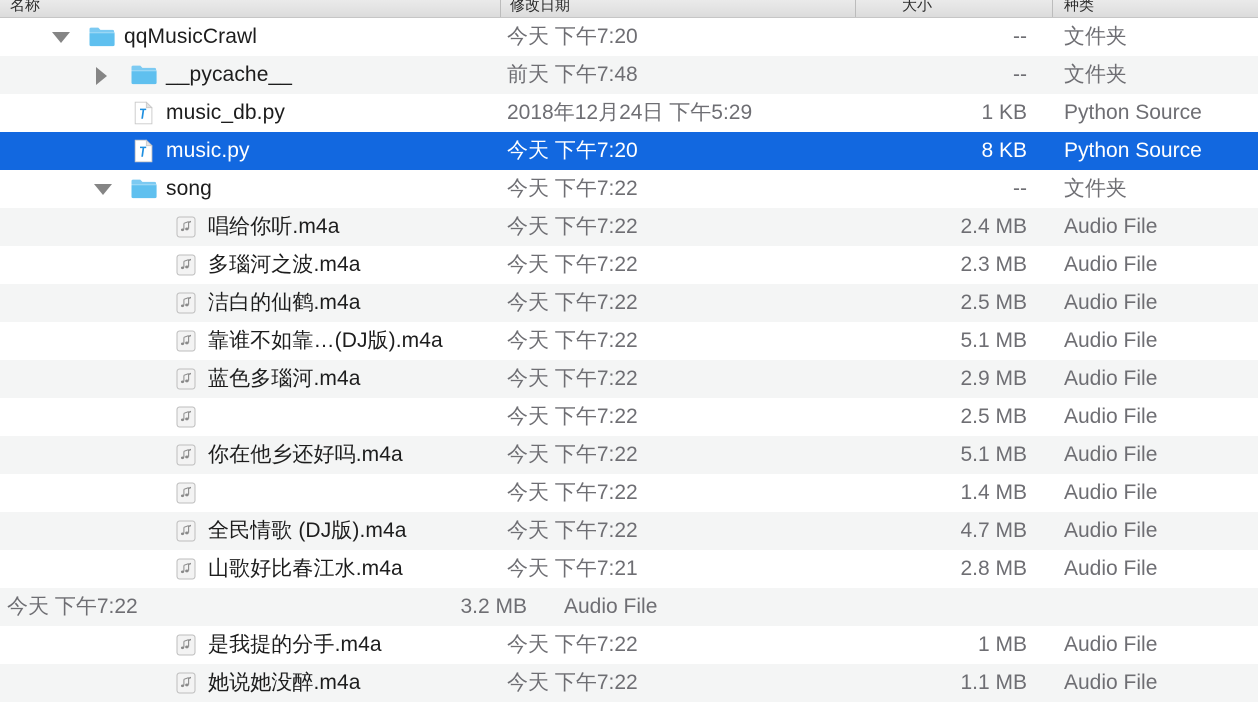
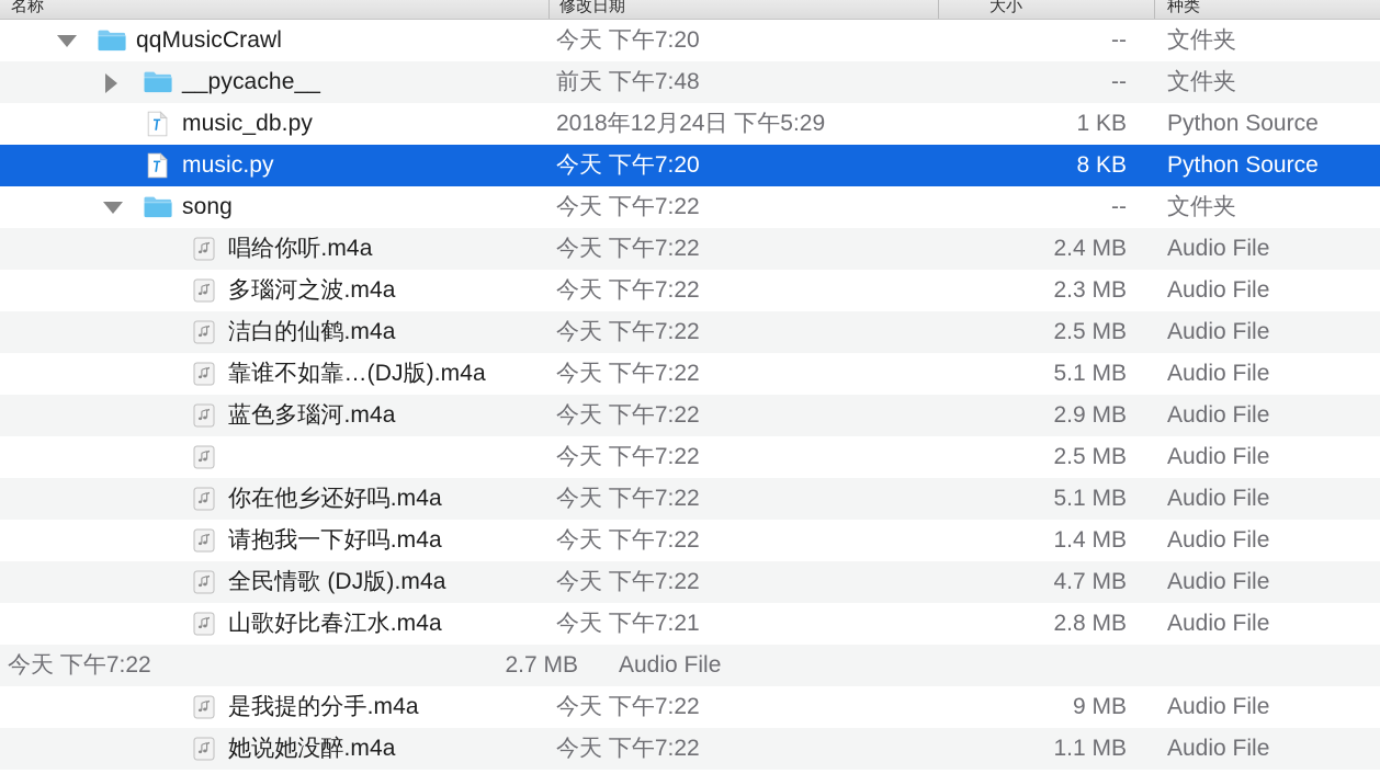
  名称
  修改日期
  大小
  种类
  qqMusicCrawl
  今天 下午7:20
  --
  文件夹
  __pycache__
  前天 下午7:48
  --
  文件夹
  music_db.py
  2018年12月24日 下午5:29
  1 KB
  Python Source
  music.py
  今天 下午7:20
  8 KB
  Python Source
  song
  今天 下午7:22
  --
  文件夹
  唱给你听.m4a
  今天 下午7:22
  2.4 MB
  Audio File
  多瑙河之波.m4a
  今天 下午7:22
  2.3 MB
  Audio File
  洁白的仙鹤.m4a
  今天 下午7:22
  2.5 MB
  Audio File
  靠谁不如靠…(DJ版).m4a
  今天 下午7:22
  5.1 MB
  Audio File
  蓝色多瑙河.m4a
  今天 下午7:22
  2.9 MB
  Audio File
  今天 下午7:22
  2.5 MB
  Audio File
  你在他乡还好吗.m4a
  今天 下午7:22
  5.1 MB
  Audio File
+ 请抱我一下好吗.m4a
  今天 下午7:22
  1.4 MB
  Audio File
  全民情歌 (DJ版).m4a
  今天 下午7:22
  4.7 MB
  Audio File
  山歌好比春江水.m4a
  今天 下午7:21
  2.8 MB
  Audio File
  今天 下午7:22
- 3.2 MB
+ 2.7 MB
  Audio File
  是我提的分手.m4a
  今天 下午7:22
- 1 MB
+ 9 MB
  Audio File
  她说她没醉.m4a
  今天 下午7:22
  1.1 MB
  Audio File
